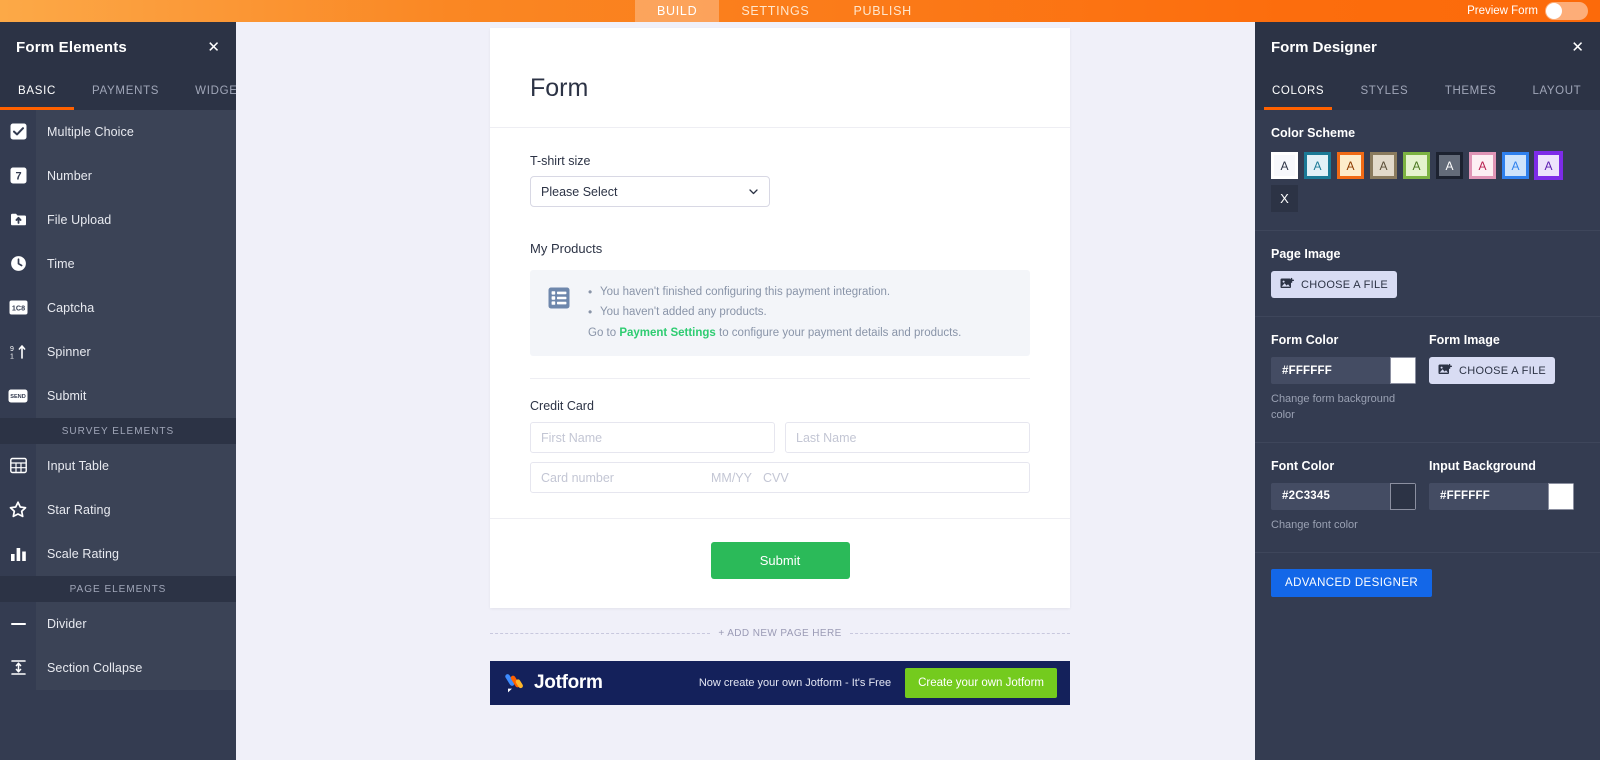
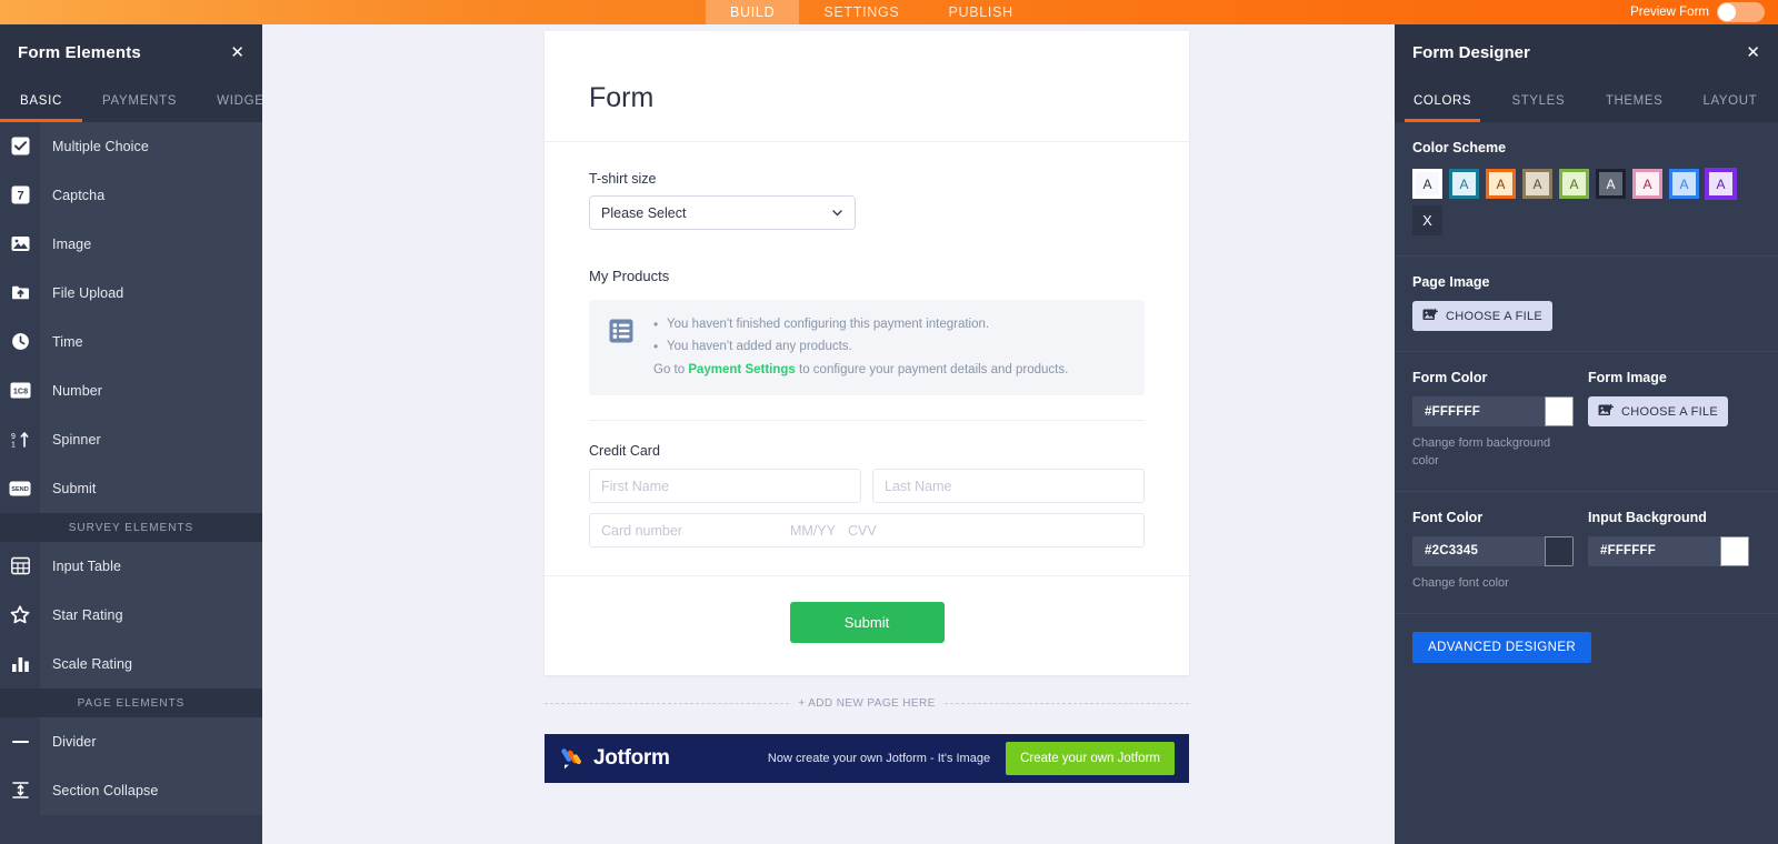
  BUILD
  SETTINGS
  PUBLISH
  Preview Form
  Form Elements
  ✕
  BASIC
  PAYMENTS
  WIDGE
  Multiple Choice
  7
- Number
+ Captcha
+ Image
  File Upload
  Time
  1C8
- Captcha
+ Number
  Spinner
  Submit
  SURVEY ELEMENTS
  Input Table
  Star Rating
  Scale Rating
  PAGE ELEMENTS
  Divider
  Section Collapse
  Form
  T-shirt size
  Please Select
  My Products
  You haven't finished configuring this payment integration.
  You haven't added any products.
  Go to Payment Settings to configure your payment details and products.
  Credit Card
  First Name
  Last Name
  Card number
  MM/YY
  CVV
  Submit
  + ADD NEW PAGE HERE
  Jotform
- Now create your own Jotform - It's Free
+ Now create your own Jotform - It's Image
  Create your own Jotform
  Form Designer
  ✕
  COLORS
  STYLES
  THEMES
  LAYOUT
  Color Scheme
  A
  A
  A
  A
  A
  A
  A
  A
  A
  X
  Page Image
  CHOOSE A FILE
  Form Color
  #FFFFFF
  Change form background color
  Form Image
  CHOOSE A FILE
  Font Color
  #2C3345
  Change font color
  Input Background
  #FFFFFF
  ADVANCED DESIGNER
